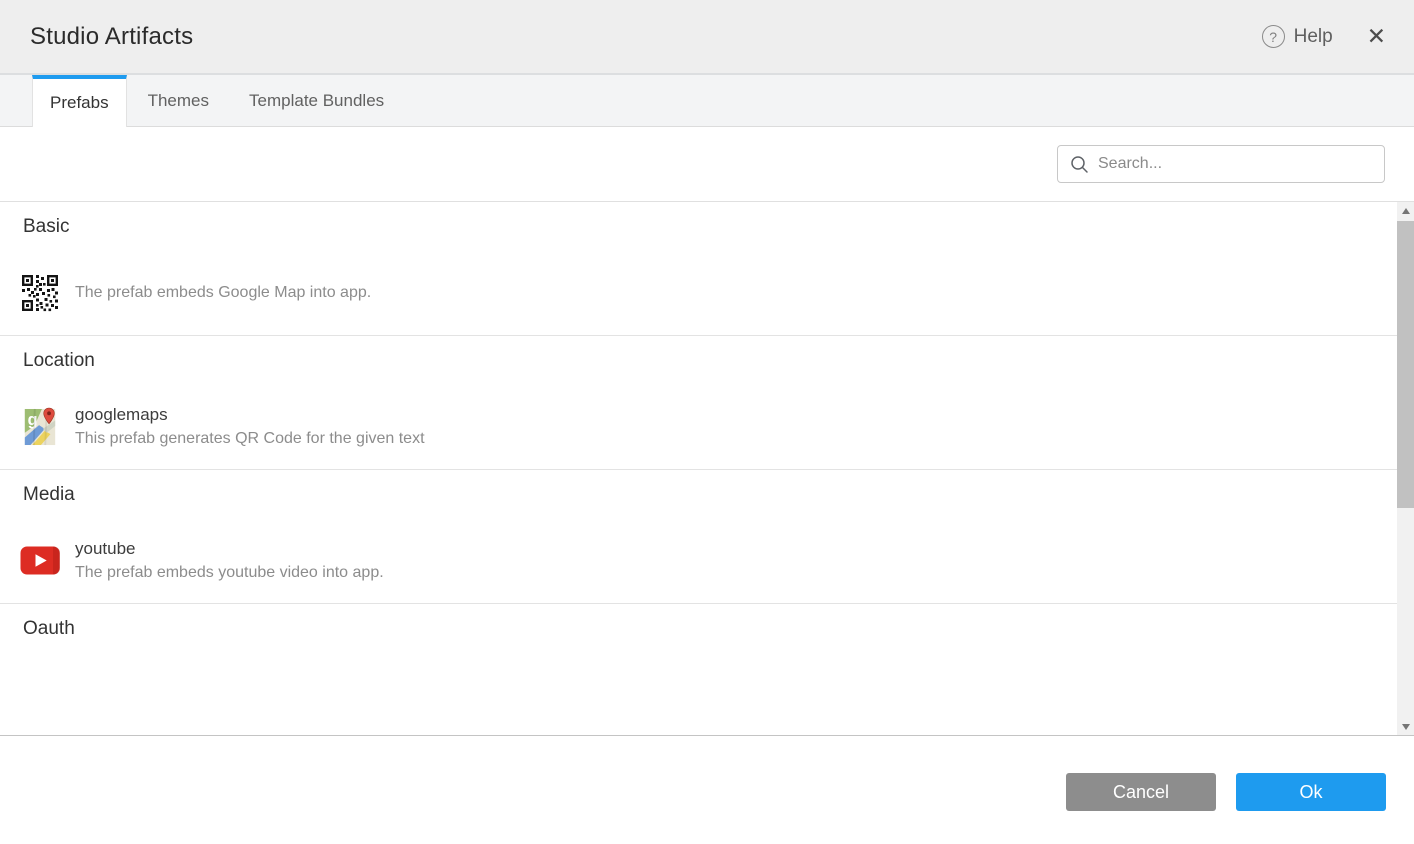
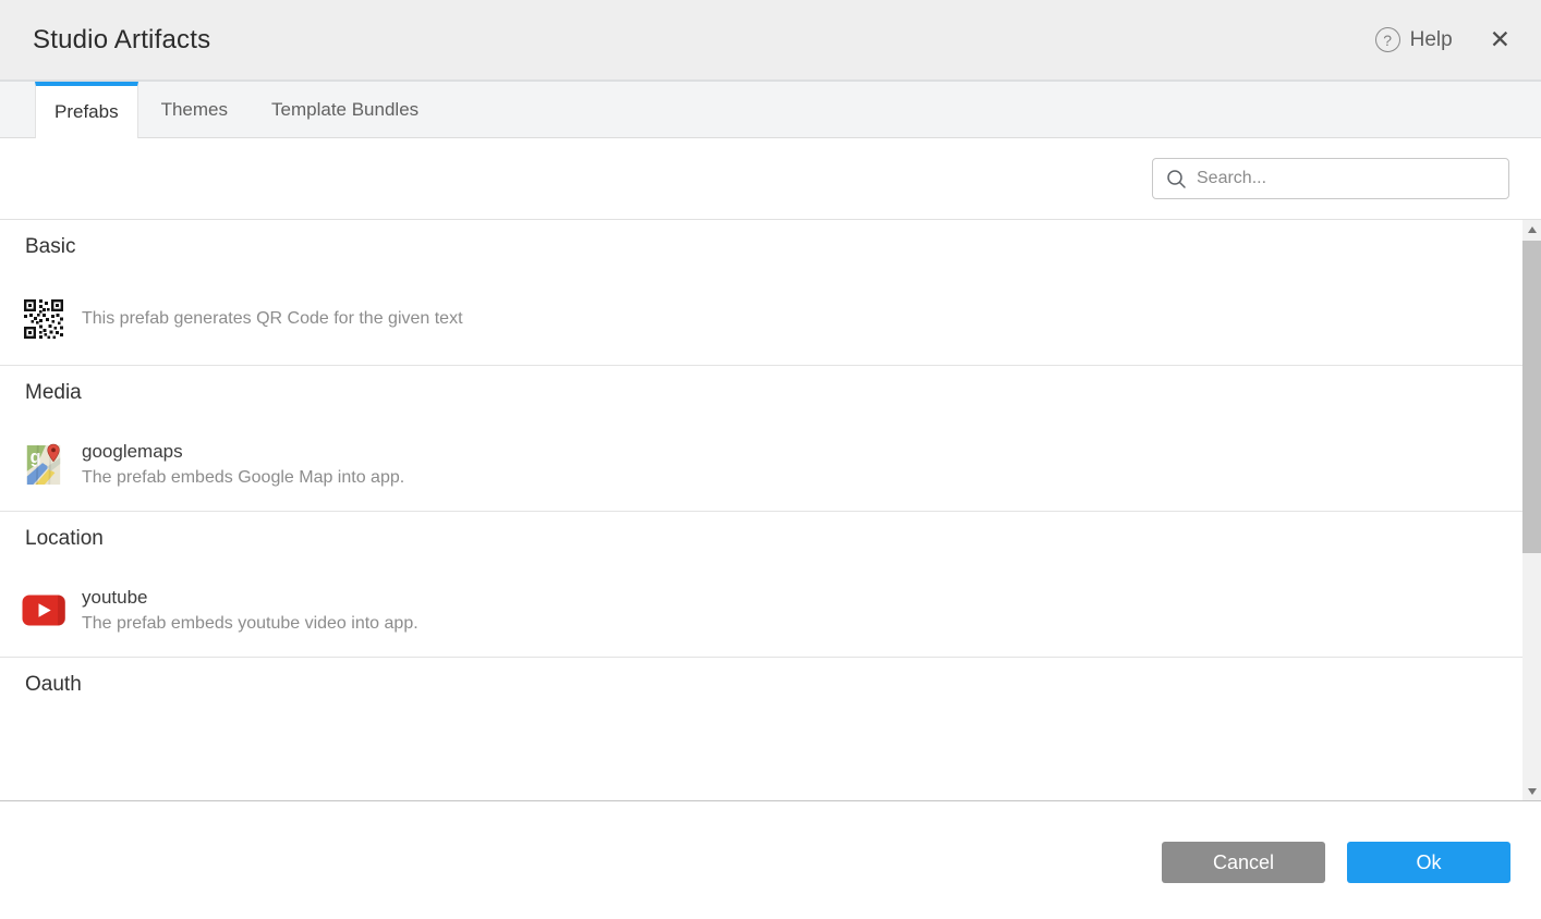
  Studio Artifacts
  ?
  Help
  ✕
  Prefabs
  Themes
  Template Bundles
  Search...
  Basic
- The prefab embeds Google Map into app.
+ This prefab generates QR Code for the given text
- Location
+ Media
  g
  googlemaps
- This prefab generates QR Code for the given text
+ The prefab embeds Google Map into app.
- Media
+ Location
  youtube
  The prefab embeds youtube video into app.
  Oauth
  Cancel
  Ok
